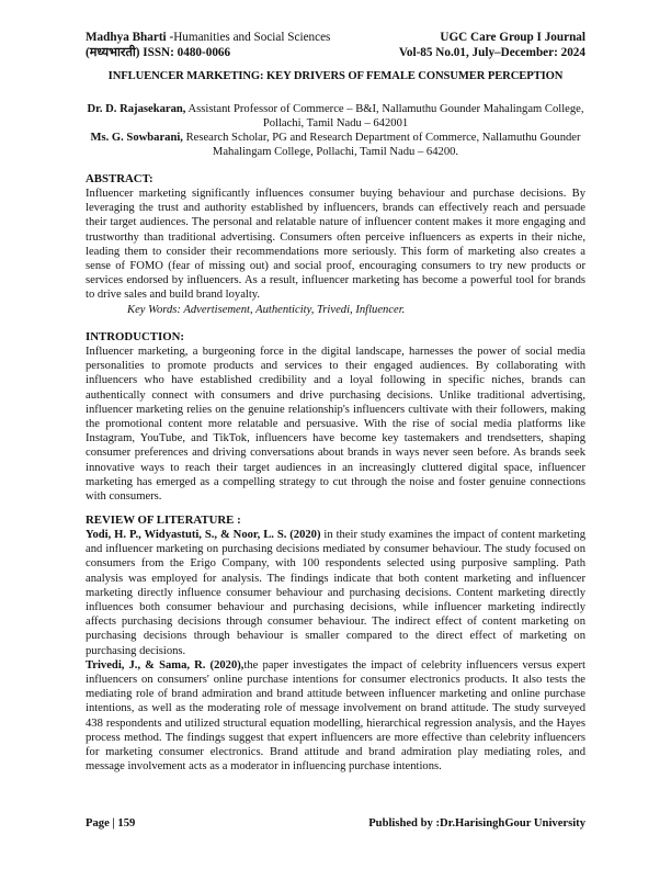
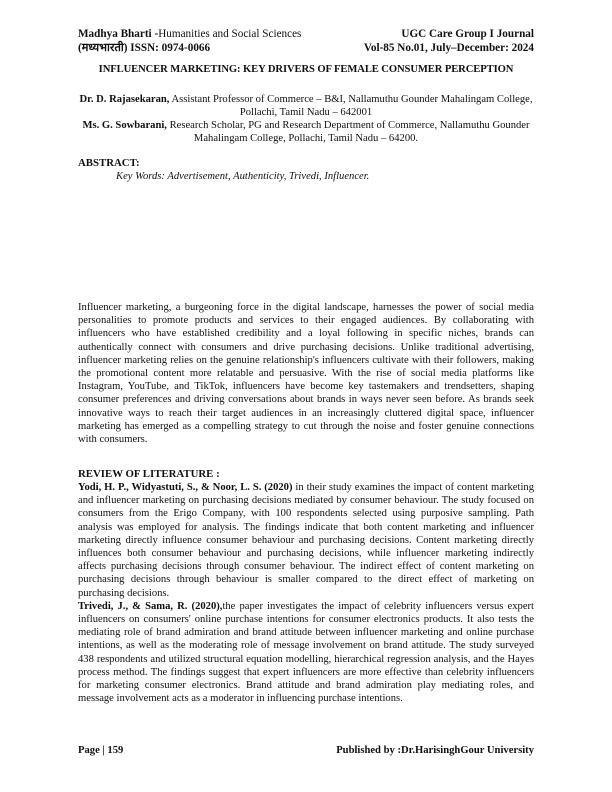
  Madhya Bharti -Humanities and Social Sciences
  UGC Care Group I Journal
- (मध्यभारती) ISSN: 0480-0066
+ (मध्यभारती) ISSN: 0974-0066
  Vol-85 No.01, July–December: 2024
  INFLUENCER MARKETING: KEY DRIVERS OF FEMALE CONSUMER PERCEPTION
  Dr. D. Rajasekaran, Assistant Professor of Commerce – B&I, Nallamuthu Gounder Mahalingam College, Pollachi, Tamil Nadu – 642001
  Ms. G. Sowbarani, Research Scholar, PG and Research Department of Commerce, Nallamuthu Gounder Mahalingam College, Pollachi, Tamil Nadu – 64200.
  ABSTRACT:
- Influencer marketing significantly influences consumer buying behaviour and purchase decisions. By leveraging the trust and authority established by influencers, brands can effectively reach and persuade their target audiences. The personal and relatable nature of influencer content makes it more engaging and trustworthy than traditional advertising. Consumers often perceive influencers as experts in their niche, leading them to consider their recommendations more seriously. This form of marketing also creates a sense of FOMO (fear of missing out) and social proof, encouraging consumers to try new products or services endorsed by influencers. As a result, influencer marketing has become a powerful tool for brands to drive sales and build brand loyalty.
  Key Words: Advertisement, Authenticity, Trivedi, Influencer.
- INTRODUCTION:
  Influencer marketing, a burgeoning force in the digital landscape, harnesses the power of social media personalities to promote products and services to their engaged audiences. By collaborating with influencers who have established credibility and a loyal following in specific niches, brands can authentically connect with consumers and drive purchasing decisions. Unlike traditional advertising, influencer marketing relies on the genuine relationship's influencers cultivate with their followers, making the promotional content more relatable and persuasive. With the rise of social media platforms like Instagram, YouTube, and TikTok, influencers have become key tastemakers and trendsetters, shaping consumer preferences and driving conversations about brands in ways never seen before. As brands seek innovative ways to reach their target audiences in an increasingly cluttered digital space, influencer marketing has emerged as a compelling strategy to cut through the noise and foster genuine connections with consumers.
  REVIEW OF LITERATURE :
  Yodi, H. P., Widyastuti, S., & Noor, L. S. (2020) in their study examines the impact of content marketing and influencer marketing on purchasing decisions mediated by consumer behaviour. The study focused on consumers from the Erigo Company, with 100 respondents selected using purposive sampling. Path analysis was employed for analysis. The findings indicate that both content marketing and influencer marketing directly influence consumer behaviour and purchasing decisions. Content marketing directly influences both consumer behaviour and purchasing decisions, while influencer marketing indirectly affects purchasing decisions through consumer behaviour. The indirect effect of content marketing on purchasing decisions through behaviour is smaller compared to the direct effect of marketing on purchasing decisions.
  Trivedi, J., & Sama, R. (2020),the paper investigates the impact of celebrity influencers versus expert influencers on consumers' online purchase intentions for consumer electronics products. It also tests the mediating role of brand admiration and brand attitude between influencer marketing and online purchase intentions, as well as the moderating role of message involvement on brand attitude. The study surveyed 438 respondents and utilized structural equation modelling, hierarchical regression analysis, and the Hayes process method. The findings suggest that expert influencers are more effective than celebrity influencers for marketing consumer electronics. Brand attitude and brand admiration play mediating roles, and message involvement acts as a moderator in influencing purchase intentions.
  Page | 159
  Published by :Dr.HarisinghGour University
